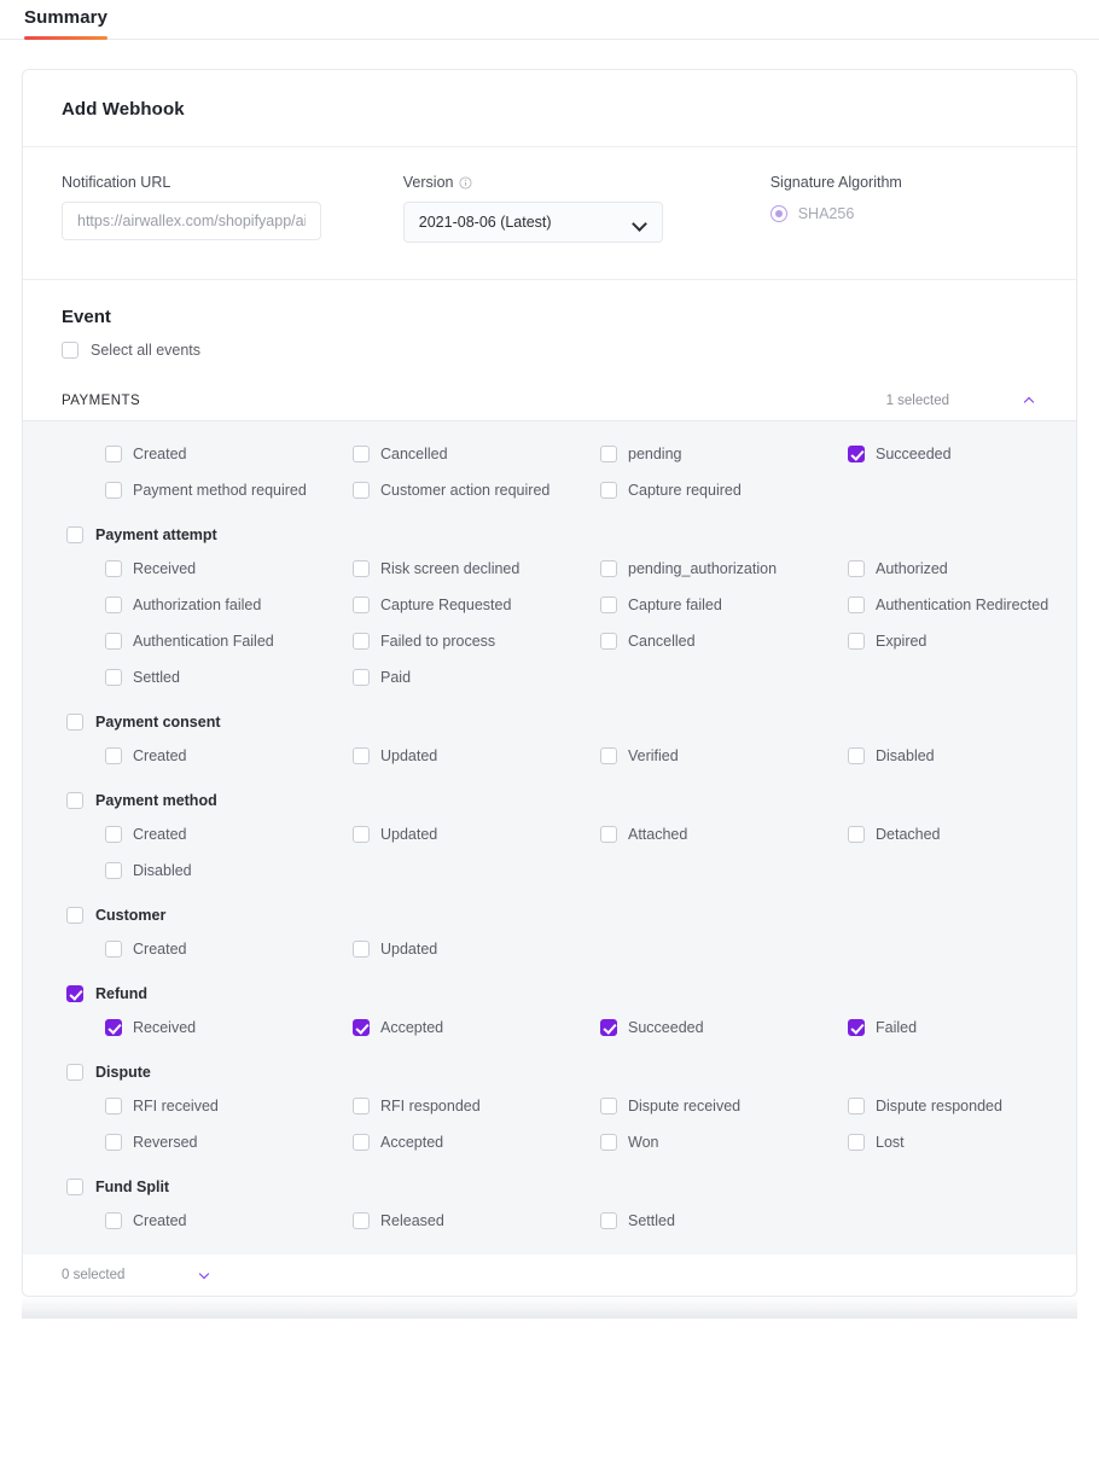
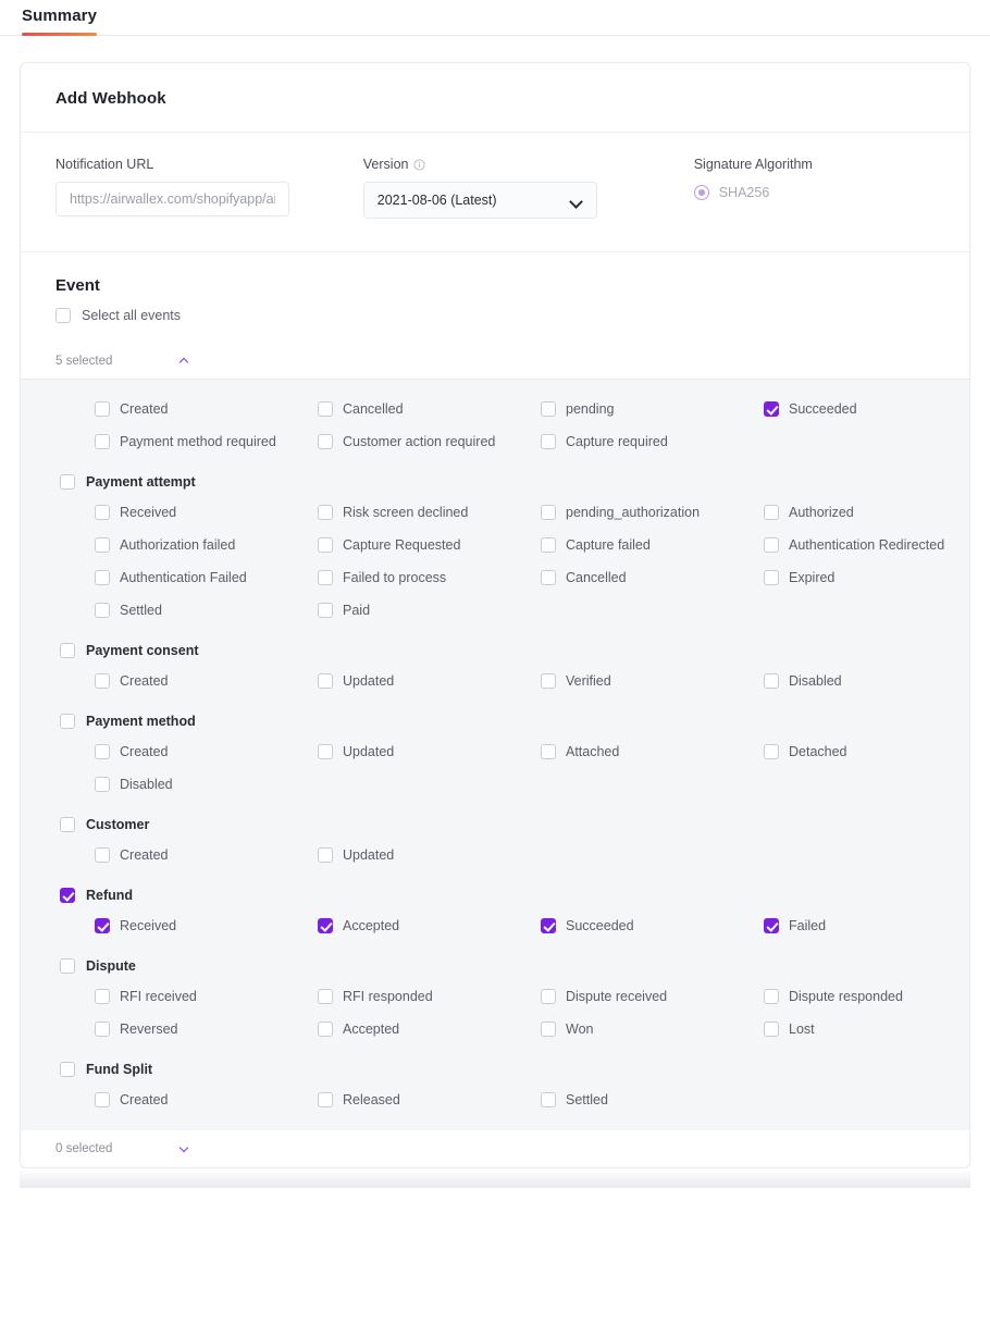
  Summary
  Add Webhook
  Notification URL
  https://airwallex.com/shopifyapp/ai
  Version
  2021-08-06 (Latest)
  Signature Algorithm
  SHA256
  Event
  Select all events
- PAYMENTS
- 1 selected
+ 5 selected
  Created
  Cancelled
  pending
  Succeeded
  Payment method required
  Customer action required
  Capture required
  Payment attempt
  Received
  Risk screen declined
  pending_authorization
  Authorized
  Authorization failed
  Capture Requested
  Capture failed
  Authentication Redirected
  Authentication Failed
  Failed to process
  Cancelled
  Expired
  Settled
  Paid
  Payment consent
  Created
  Updated
  Verified
  Disabled
  Payment method
  Created
  Updated
  Attached
  Detached
  Disabled
  Customer
  Created
  Updated
  Refund
  Received
  Accepted
  Succeeded
  Failed
  Dispute
  RFI received
  RFI responded
  Dispute received
  Dispute responded
  Reversed
  Accepted
  Won
  Lost
  Fund Split
  Created
  Released
  Settled
  0 selected
